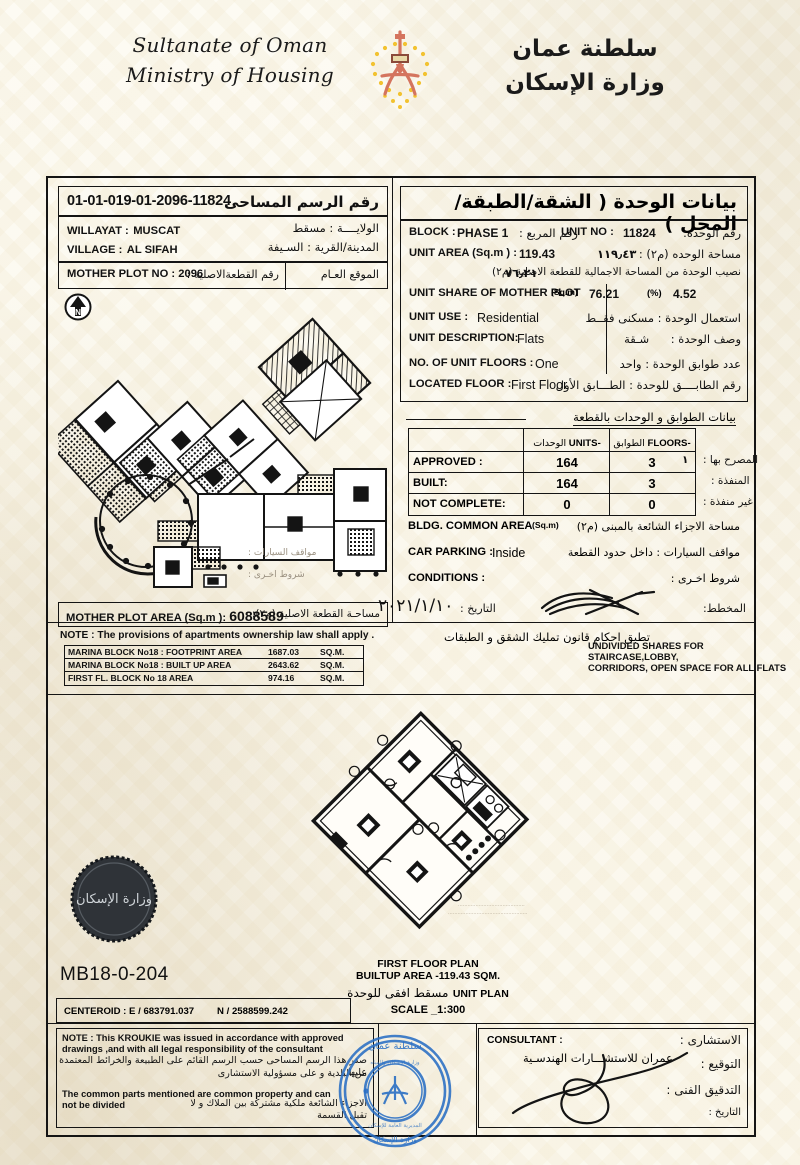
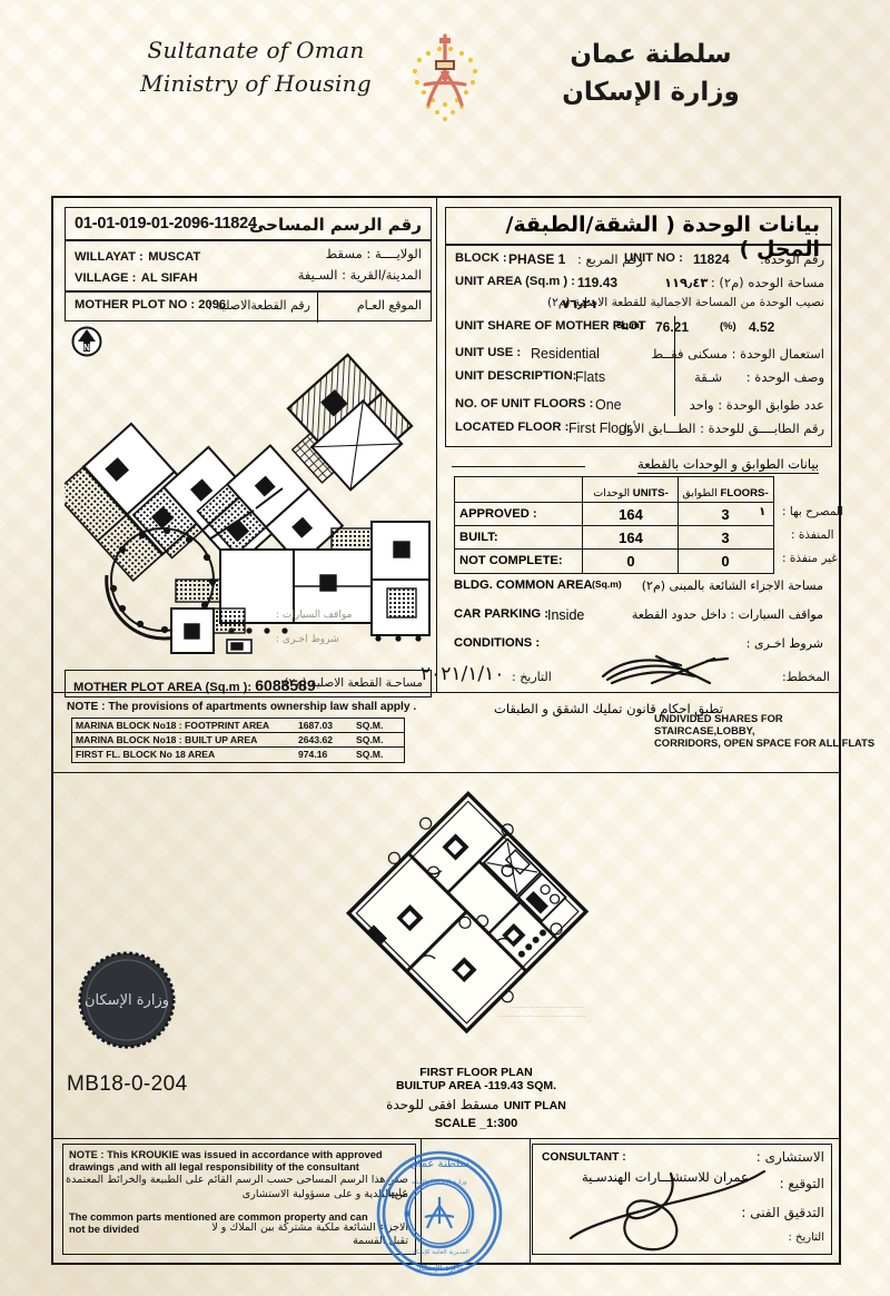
  Sultanate of Oman
  Ministry of Housing
  سلطنة عمان
  وزارة الإسكان
  01-01-019-01-2096-11824
  رقم الرسم المساحى
  WILLAYAT : MUSCAT
  VILLAGE : AL SIFAH
  الولايــــة : مسقط
  المدينة/القرية : السـيفة
  MOTHER PLOT NO : 2096
  رقم القطعةالاصلية :
  الموقع العـام
  N
  مواقف السيارات :
  شروط اخـرى :
  MOTHER PLOT AREA (Sq.m ): 6088589
  مساحـة القطعة الاصلية (م٢):
  NOTE : The provisions of apartments ownership law shall apply .
  MARINA BLOCK No18 : FOOTPRINT AREA
  1687.03
  SQ.M.
  MARINA BLOCK No18 : BUILT UP AREA
  2643.62
  SQ.M.
  FIRST FL. BLOCK No 18 AREA
  974.16
  SQ.M.
  بيانات الوحدة ( الشقة/الطبقة/المحل )
  UNIT NO :
  11824
  BLOCK :
  PHASE 1
  رقم الوحده:
  رقم المربع :
  UNIT AREA (Sq.m ) :
  119.43
  مساحة الوحده (م٢) :
  ١١٩٫٤٣
  نصيب الوحدة من المساحة الاجمالية للقطعة الاصلية (م٢)
  ٧٦٫٢١
  UNIT SHARE OF MOTHER PLOT
  (Sq.m)
  76.21
  (%)
  4.52
  UNIT USE :
  Residential
  استعمال الوحدة : مسكنى فقــط
  UNIT DESCRIPTION:
  Flats
  وصف الوحدة : شـقة
  NO. OF UNIT FLOORS :
  One
  عدد طوابق الوحدة : واحد
  LOCATED FLOOR :
  First Floor
  رقم الطابــــق للوحدة : الطـــابق الأول
  بيانات الطوابق و الوحدات بالقطعة
  الوحدات UNITS-
  الطوابق FLOORS-
  APPROVED :
  164
  3
  BUILT:
  164
  3
  NOT COMPLETE:
  0
  0
  المصرح بها :
  ١
  المنفذة :
  غير منفذة :
  BLDG. COMMON AREA
  (Sq.m)
  مساحة الاجزاء الشائعة بالمبنى (م٢)
  CAR PARKING :
  Inside
  مواقف السيارات : داخل حدود القطعة
  CONDITIONS :
  شروط اخـرى :
  المخطط:
  التاريخ :
  ٢٠٢١/١/١٠
  تطبق احكام قانون تمليك الشقق و الطبقات
  UNDIVIDED SHARES FOR STAIRCASE,LOBBY,
  CORRIDORS, OPEN SPACE FOR ALL FLATS
  وزارة الإسكان
  MB18-0-204
- CENTEROID : E / 683791.037
- N / 2588599.242
  FIRST FLOOR PLAN
  BUILTUP AREA -119.43 SQM.
  مسقط افقى للوحدة UNIT PLAN
  SCALE _1:300
  NOTE : This KROUKIE was issued in accordance with approved
  drawings ,and with all legal responsibility of the consultant
  صدر هذا الرسم المساحى حسب الرسم القائم على الطبيعة والخرائط المعتمدة عليها
  من البلدية و على مسؤولية الاستشارى
  The common parts mentioned are common property and can
  not be divided
  الاجزاء الشائعة ملكية مشتركة بين الملاك و لا تقبل القسمة
  CONSULTANT :
  عمران للاستشـــارات الهندسـية
  الاستشارى :
  التوقيع :
  التدقيق الفنى :
  التاريخ :
  سلطنة عمان
  وزارة الإسكان
